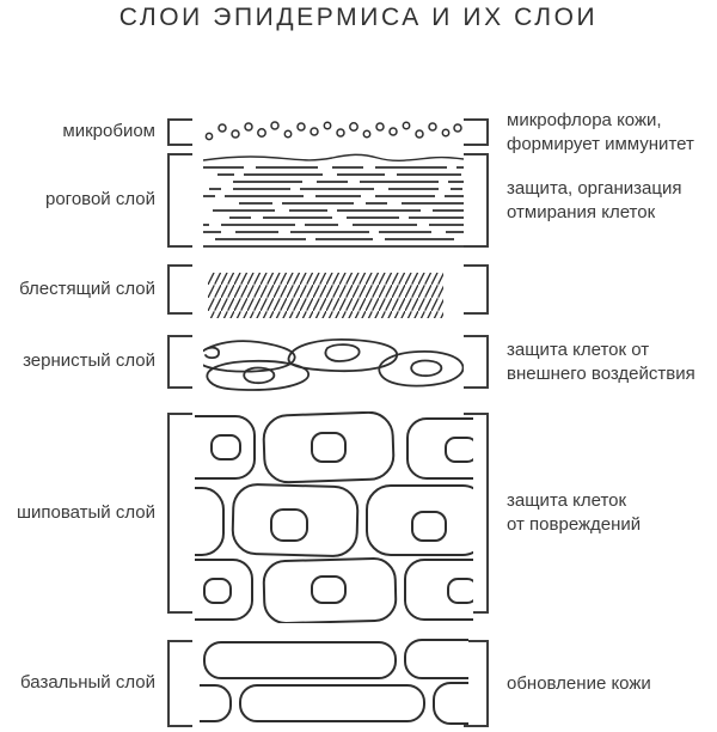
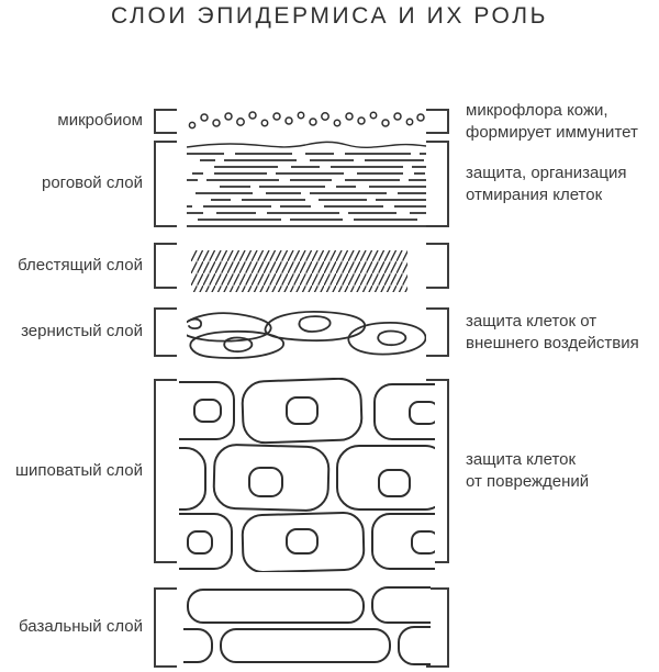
- СЛОИ ЭПИДЕРМИСА И ИХ СЛОИ
+ СЛОИ ЭПИДЕРМИСА И ИХ РОЛЬ
  микробиом
  микрофлора кожи,
  формирует иммунитет
  роговой слой
  защита, организация
  отмирания клеток
  блестящий слой
  зернистый слой
  защита клеток от
  внешнего воздействия
  шиповатый слой
  защита клеток
  от повреждений
  базальный слой
- обновление кожи
